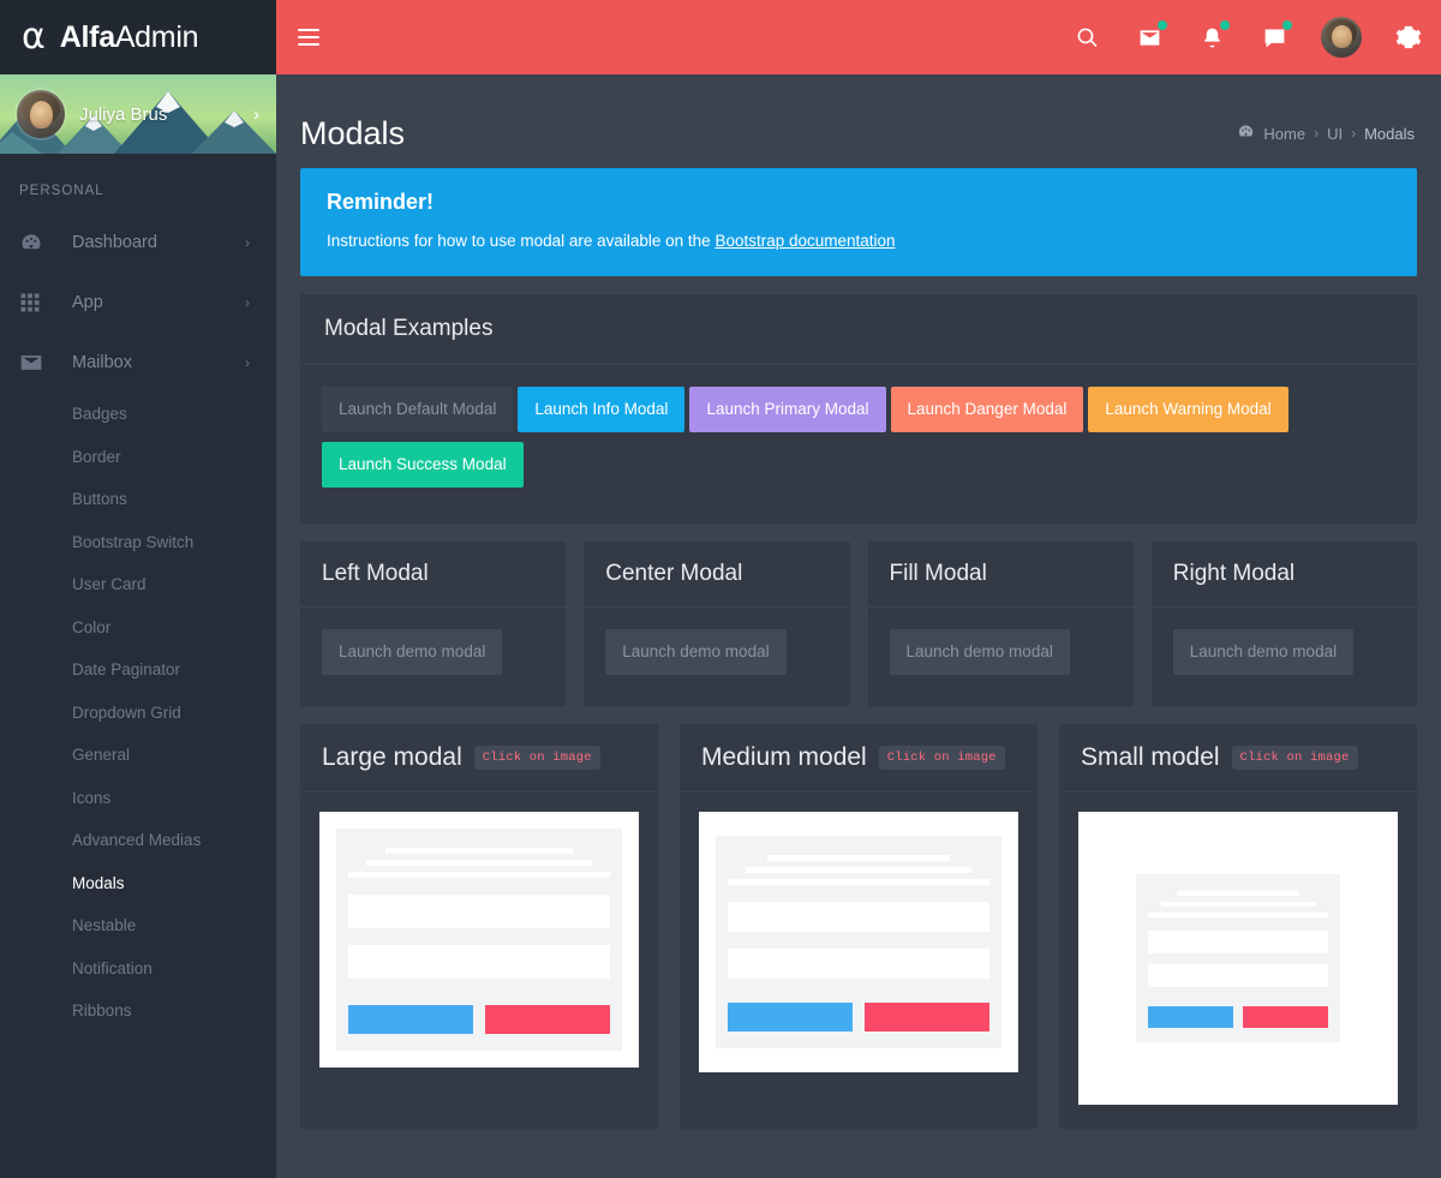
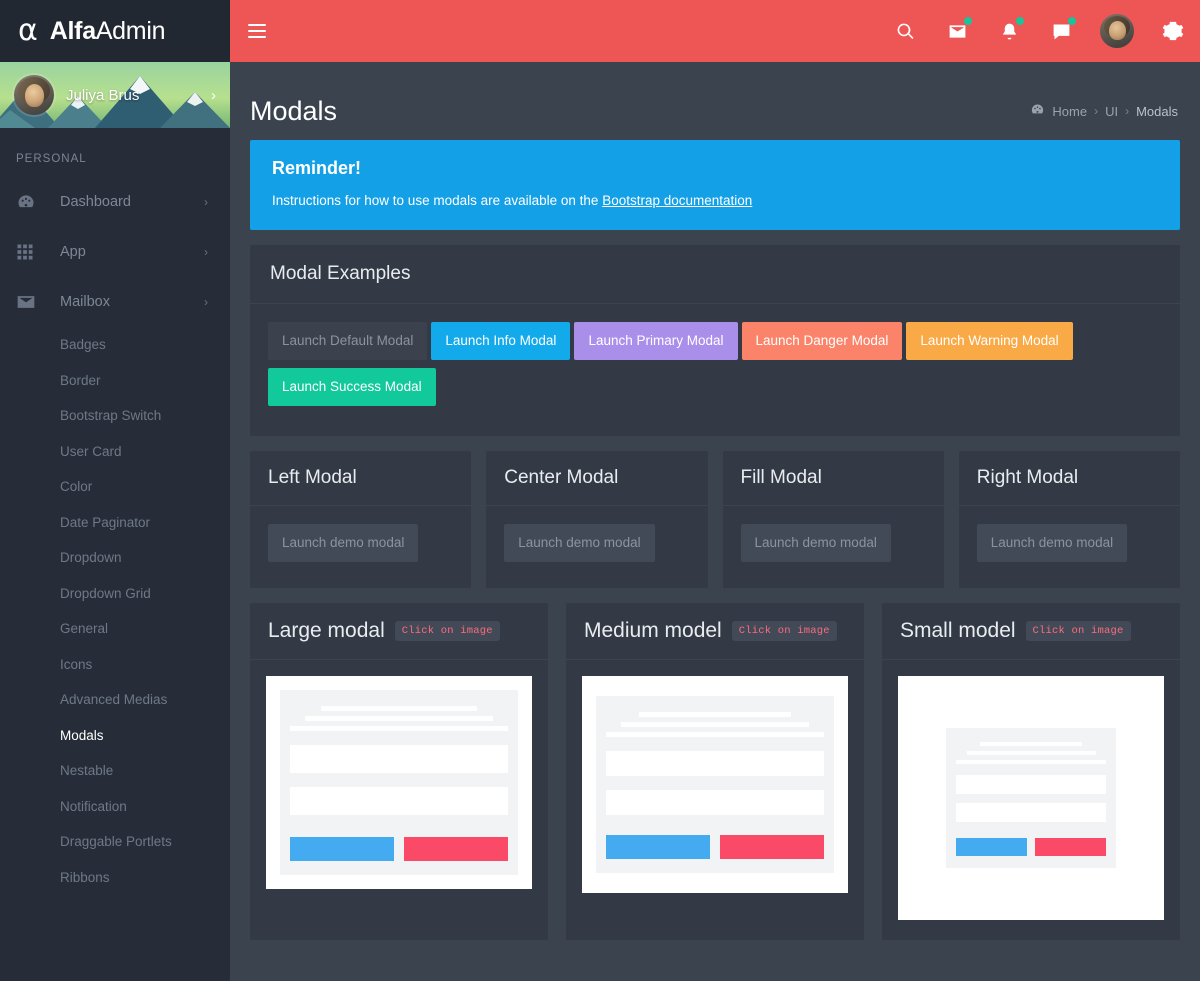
  α
  AlfaAdmin
  Juliya Brus
  ›
  PERSONAL
  Dashboard
  ›
  App
  ›
  Mailbox
  ›
  Badges
  Border
- Buttons
  Bootstrap Switch
  User Card
  Color
  Date Paginator
+ Dropdown
  Dropdown Grid
  General
  Icons
  Advanced Medias
  Modals
  Nestable
  Notification
+ Draggable Portlets
  Ribbons
  Modals
  Home
  ›
  UI
  ›
  Modals
  Reminder!
- Instructions for how to use modal are available on the Bootstrap documentation
+ Instructions for how to use modals are available on the Bootstrap documentation
  Modal Examples
  Launch Default Modal Launch Info Modal Launch Primary Modal Launch Danger Modal Launch Warning Modal
  Launch Success Modal
  Left Modal
  Launch demo modal
  Center Modal
  Launch demo modal
  Fill Modal
  Launch demo modal
  Right Modal
  Launch demo modal
  Large modal
  Click on image
  Medium model
  Click on image
  Small model
  Click on image
